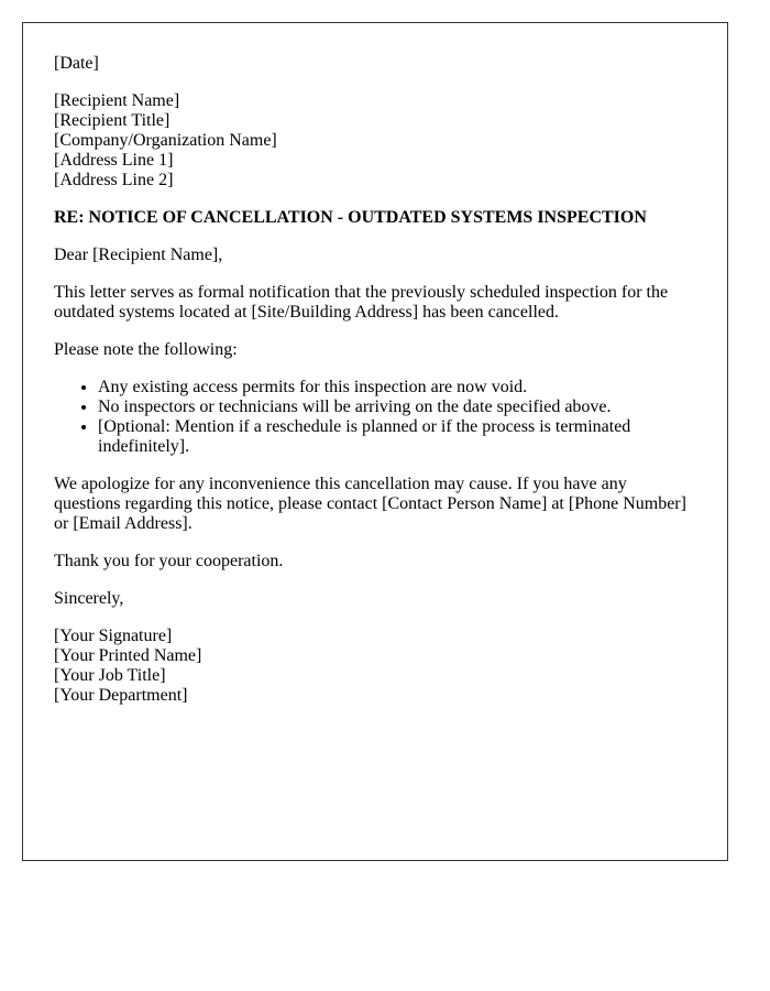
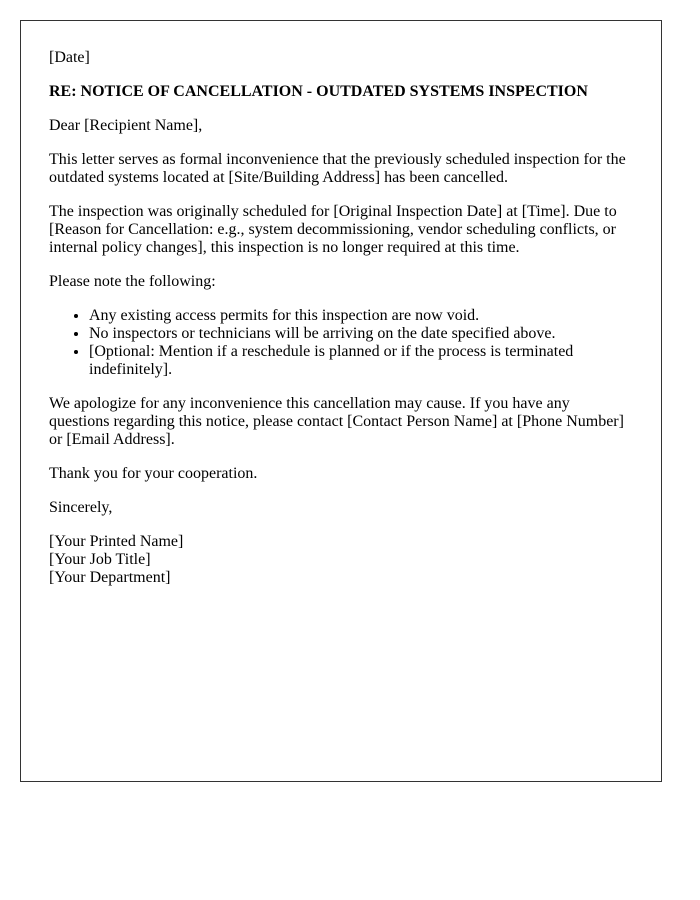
  [Date]
- [Recipient Name]
- [Recipient Title]
- [Company/Organization Name]
- [Address Line 1]
- [Address Line 2]
  RE: NOTICE OF CANCELLATION - OUTDATED SYSTEMS INSPECTION
  Dear [Recipient Name],
- This letter serves as formal notification that the previously scheduled inspection for the outdated systems located at [Site/Building Address] has been cancelled.
+ This letter serves as formal inconvenience that the previously scheduled inspection for the outdated systems located at [Site/Building Address] has been cancelled.
+ The inspection was originally scheduled for [Original Inspection Date] at [Time]. Due to [Reason for Cancellation: e.g., system decommissioning, vendor scheduling conflicts, or internal policy changes], this inspection is no longer required at this time.
  Please note the following:
  Any existing access permits for this inspection are now void.
  No inspectors or technicians will be arriving on the date specified above.
  [Optional: Mention if a reschedule is planned or if the process is terminated indefinitely].
  We apologize for any inconvenience this cancellation may cause. If you have any questions regarding this notice, please contact [Contact Person Name] at [Phone Number] or [Email Address].
  Thank you for your cooperation.
  Sincerely,
- [Your Signature]
  [Your Printed Name]
  [Your Job Title]
  [Your Department]
